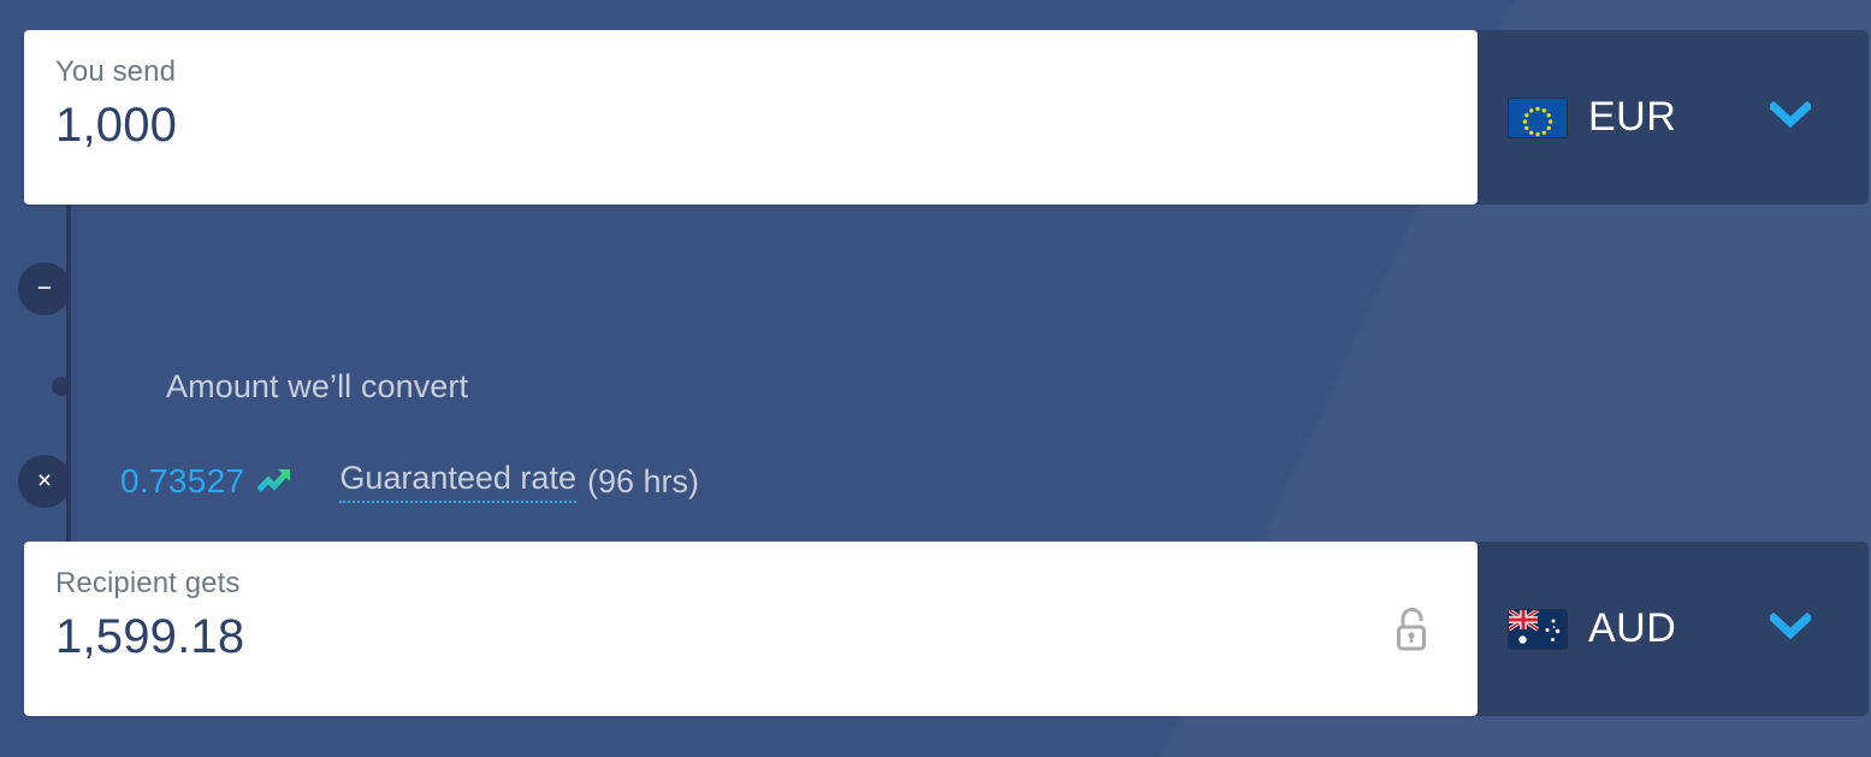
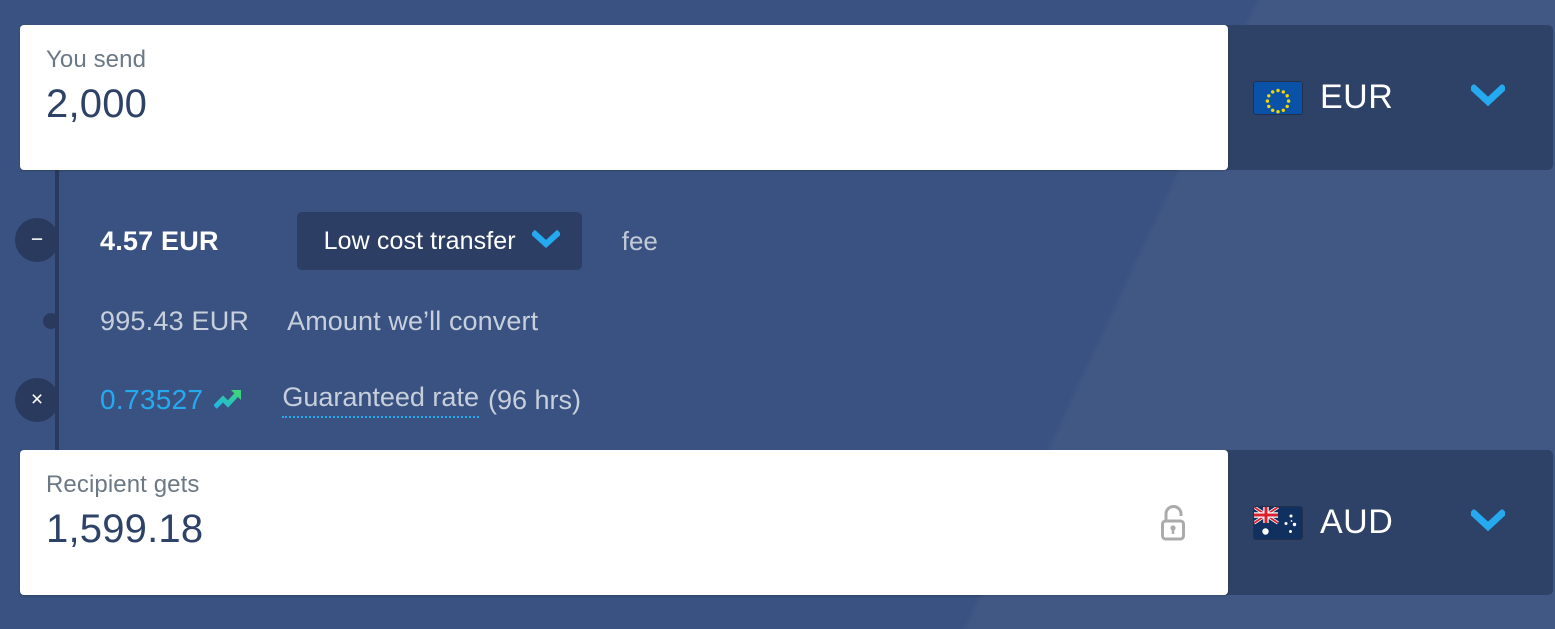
  −
  ×
  You send
- 1,000
+ 2,000
  EUR
+ 4.57 EUR
+ Low cost transfer
+ fee
+ 995.43 EUR
  Amount we’ll convert
  0.73527
  Guaranteed rate
  (96 hrs)
  Recipient gets
  1,599.18
  AUD
